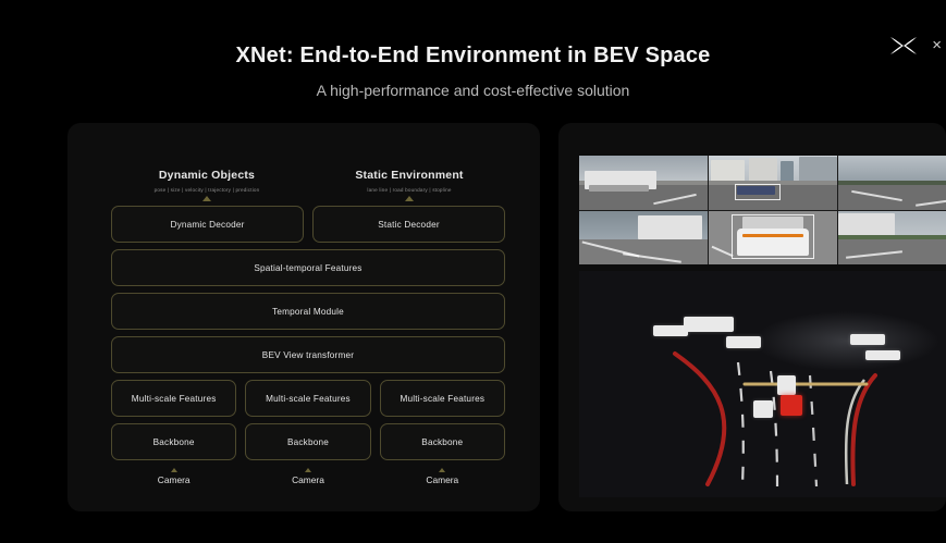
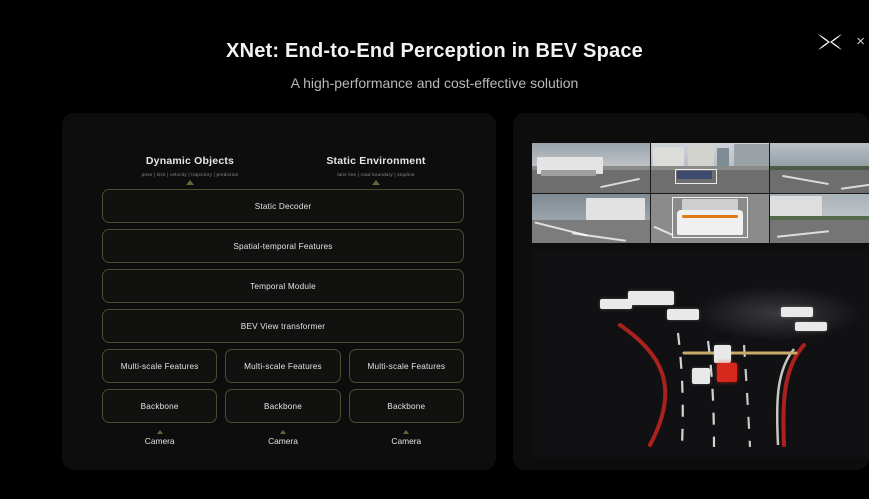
- XNet: End-to-End Environment in BEV Space
+ XNet: End-to-End Perception in BEV Space
  A high-performance and cost-effective solution
  ×
  Dynamic Objects
  Static Environment
- Dynamic Decoder
  Static Decoder
  Spatial-temporal Features
  Temporal Module
  BEV View transformer
  Multi-scale Features
  Multi-scale Features
  Multi-scale Features
  Backbone
  Backbone
  Backbone
  Camera
  Camera
  Camera
